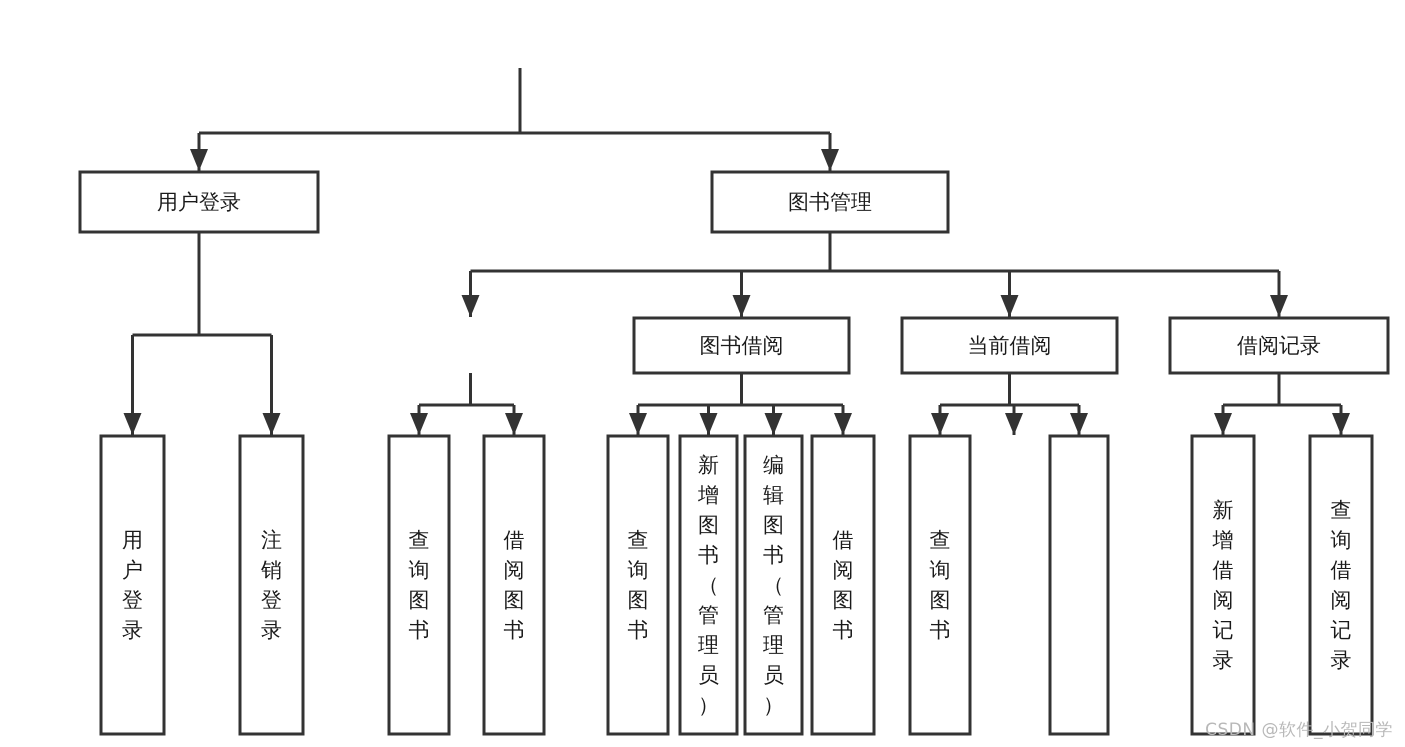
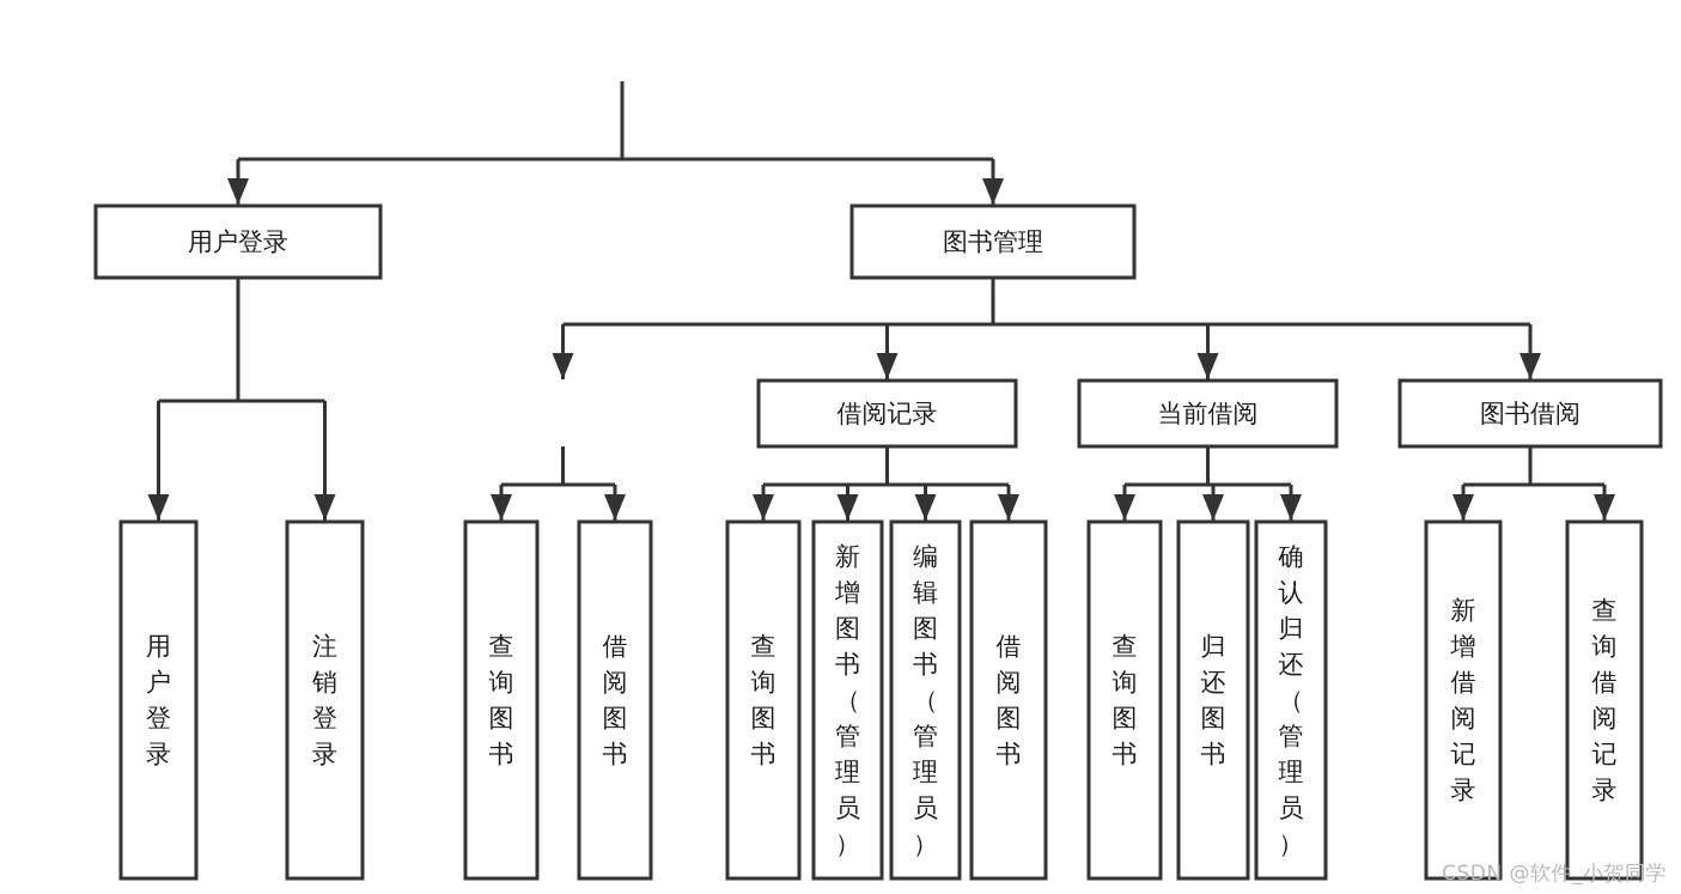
  用户登录
  图书管理
- 图书借阅
+ 借阅记录
  当前借阅
- 借阅记录
+ 图书借阅
  用户登录
  注销登录
  查询图书
  借阅图书
  查询图书
  新增图书（管理员）
  编辑图书（管理员）
  借阅图书
  查询图书
+ 归还图书
+ 确认归还（管理员）
  新增借阅记录
  查询借阅记录
  CSDN @软件_小贺同学
